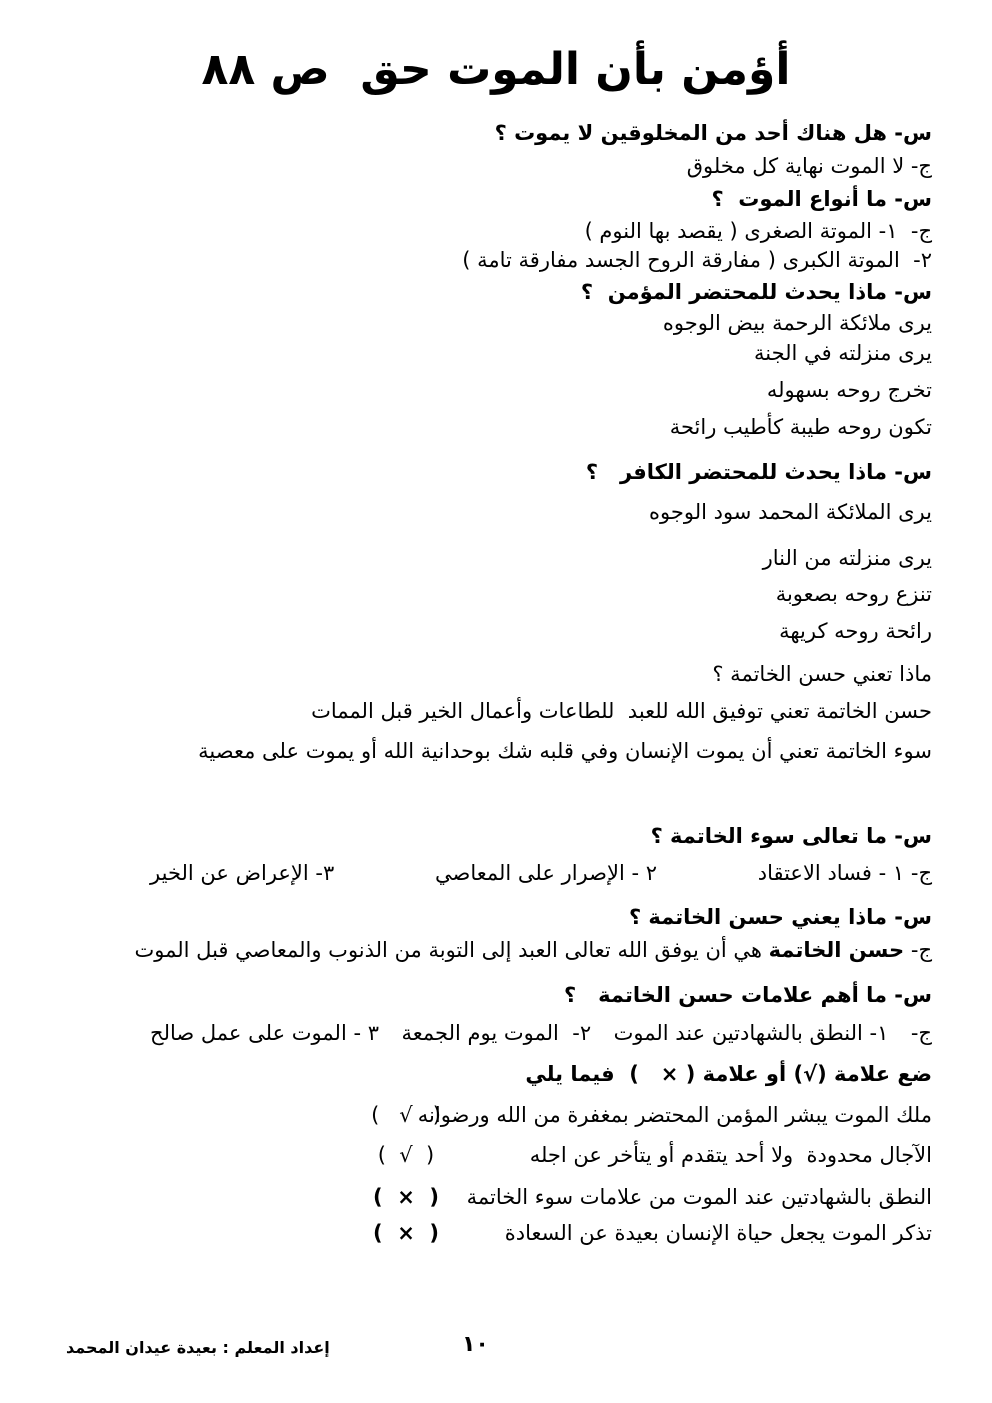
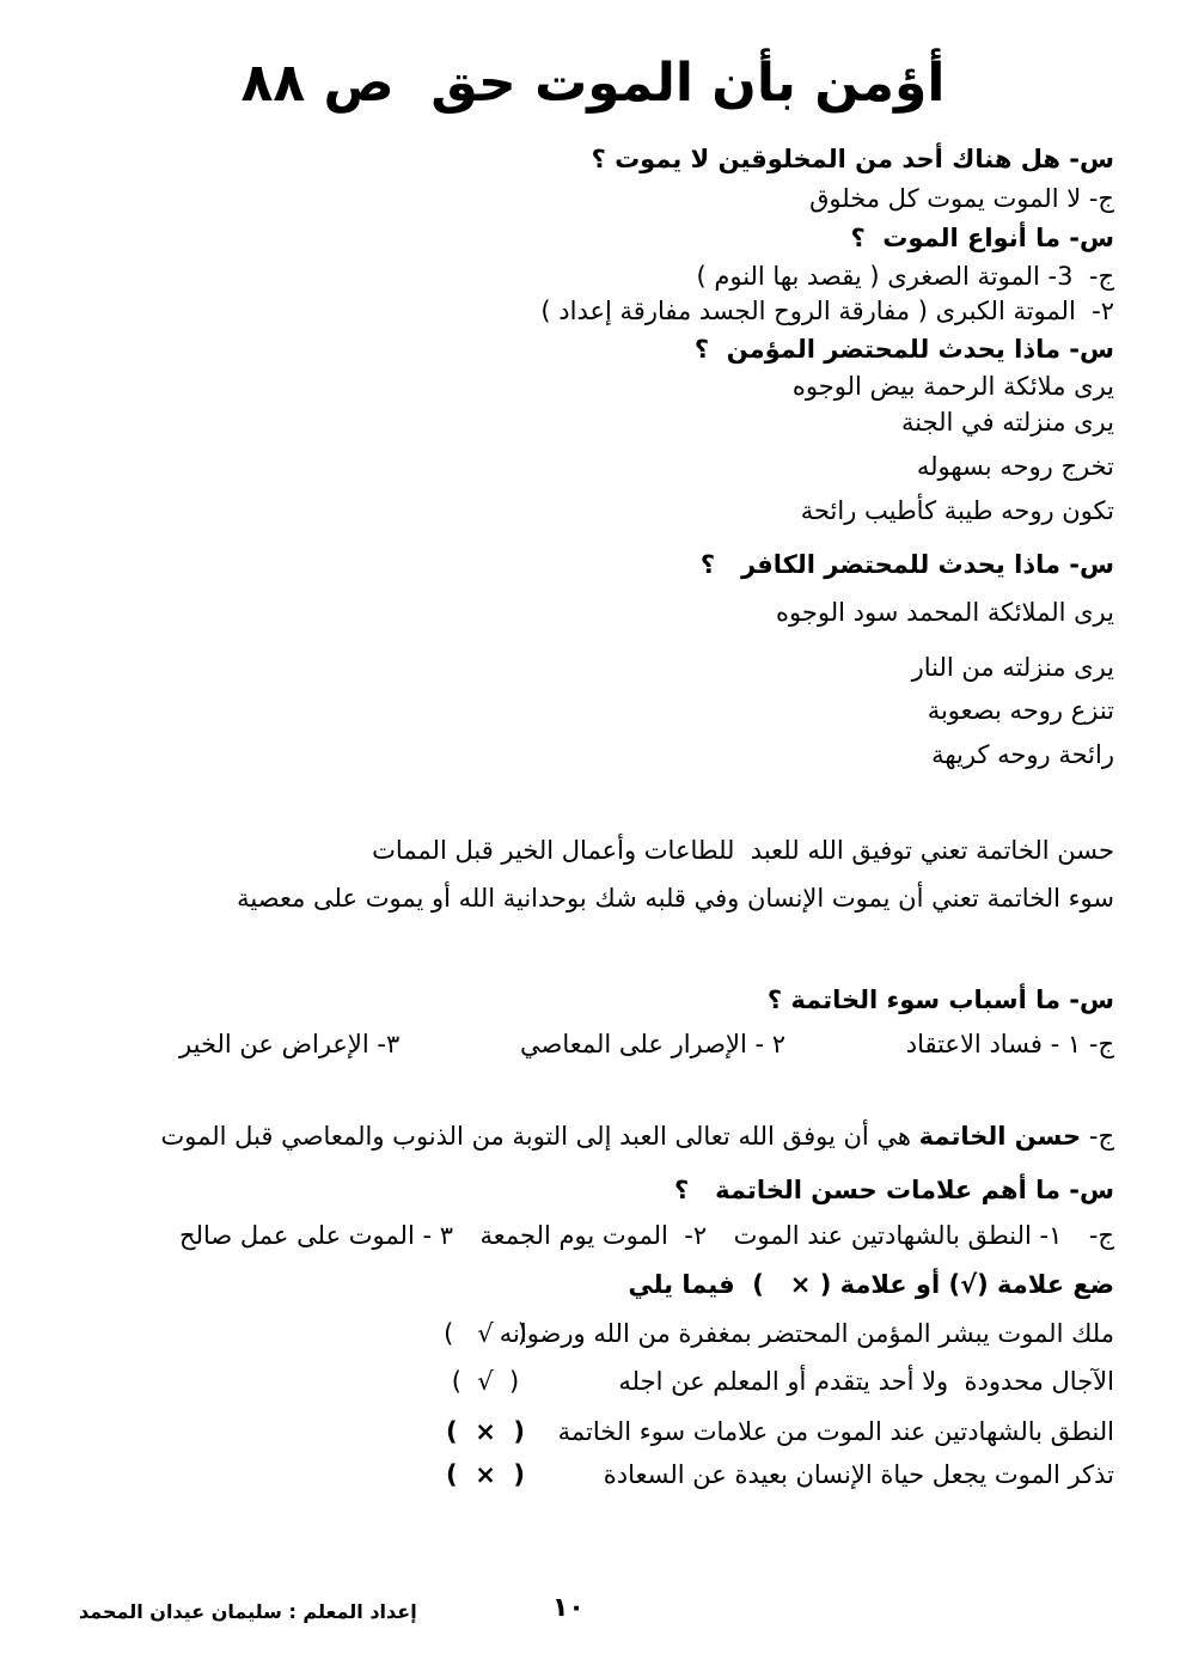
  أؤمن بأن الموت حق ص ٨٨
  س- هل هناك أحد من المخلوقين لا يموت ؟
- ج- لا الموت نهاية كل مخلوق
+ ج- لا الموت يموت كل مخلوق
  س- ما أنواع الموت ؟
- ج- ١- الموتة الصغرى ( يقصد بها النوم )
+ ج- 3- الموتة الصغرى ( يقصد بها النوم )
- ٢- الموتة الكبرى ( مفارقة الروح الجسد مفارقة تامة )
+ ٢- الموتة الكبرى ( مفارقة الروح الجسد مفارقة إعداد )
  س- ماذا يحدث للمحتضر المؤمن ؟
  يرى ملائكة الرحمة بيض الوجوه
  يرى منزلته في الجنة
  تخرج روحه بسهوله
  تكون روحه طيبة كأطيب رائحة
  س- ماذا يحدث للمحتضر الكافر ؟
  يرى الملائكة المحمد سود الوجوه
  يرى منزلته من النار
  تنزع روحه بصعوبة
  رائحة روحه كريهة
- ماذا تعني حسن الخاتمة ؟
  حسن الخاتمة تعني توفيق الله للعبد للطاعات وأعمال الخير قبل الممات
  سوء الخاتمة تعني أن يموت الإنسان وفي قلبه شك بوحدانية الله أو يموت على معصية
- س- ما تعالى سوء الخاتمة ؟
+ س- ما أسباب سوء الخاتمة ؟
  ج- ١ - فساد الاعتقاد
  ٢ - الإصرار على المعاصي
  ٣- الإعراض عن الخير
- س- ماذا يعني حسن الخاتمة ؟
  ج- حسن الخاتمة هي أن يوفق الله تعالى العبد إلى التوبة من الذنوب والمعاصي قبل الموت
  س- ما أهم علامات حسن الخاتمة ؟
  ج-
  ١- النطق بالشهادتين عند الموت
  ٢- الموت يوم الجمعة
  ٣ - الموت على عمل صالح
  ضع علامة (√) أو علامة ( × ) فيما يلي
  ملك الموت يبشر المؤمن المحتضر بمغفرة من الله ورضوانه
  ( √ )
- الآجال محدودة ولا أحد يتقدم أو يتأخر عن اجله
+ الآجال محدودة ولا أحد يتقدم أو المعلم عن اجله
  ( √ )
  النطق بالشهادتين عند الموت من علامات سوء الخاتمة
  ( × )
  تذكر الموت يجعل حياة الإنسان بعيدة عن السعادة
  ( × )
- إعداد المعلم : بعيدة عيدان المحمد
+ إعداد المعلم : سليمان عيدان المحمد
  ١٠
